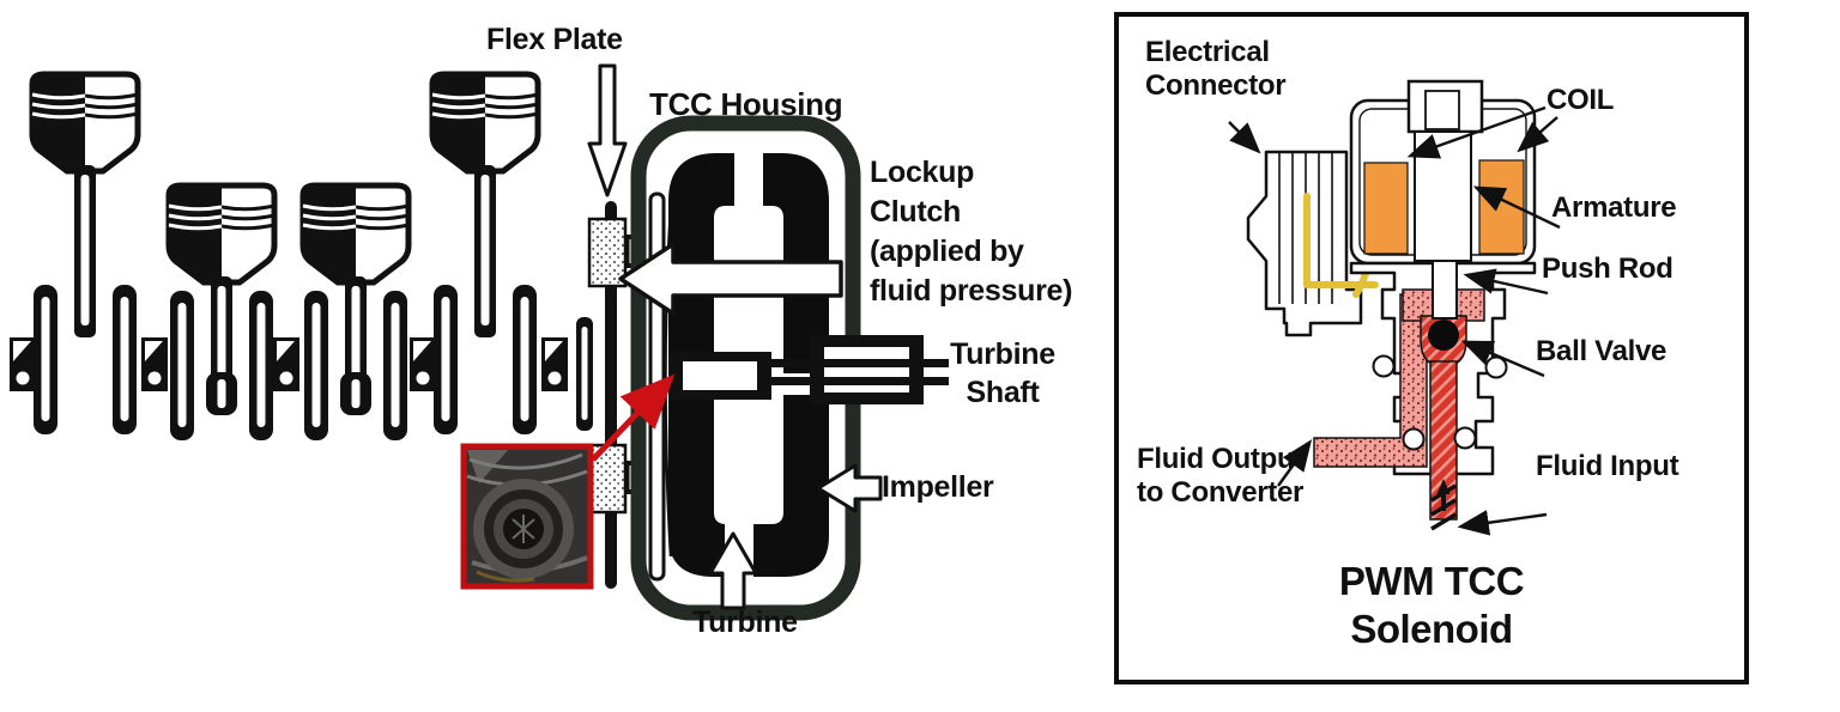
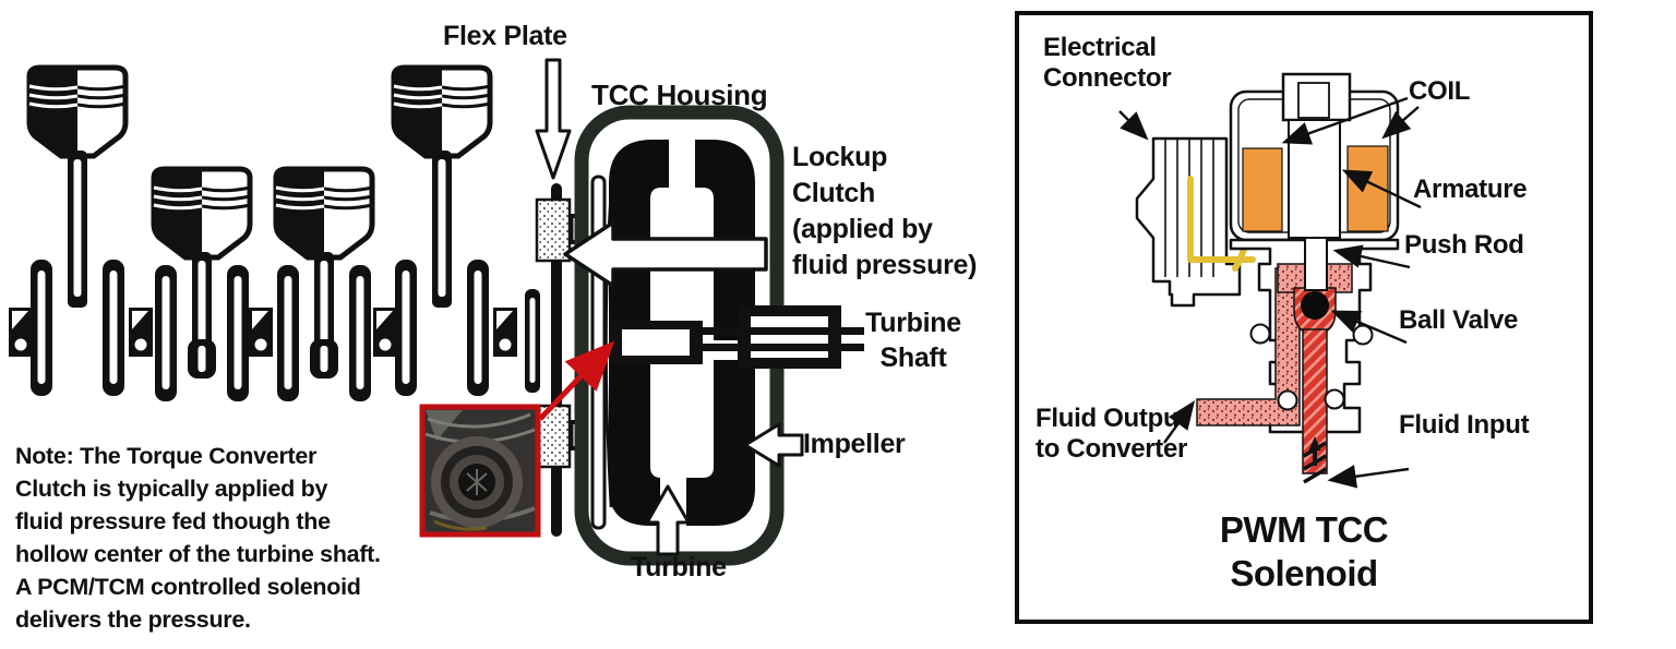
  Flex Plate
  TCC Housing
  Lockup
  Clutch
  (applied by
  fluid pressure)
  Turbine
  Shaft
  Impeller
  Turbine
+ Note: The Torque Converter
+ Clutch is typically applied by
+ fluid pressure fed though the
+ hollow center of the turbine shaft.
+ A PCM/TCM controlled solenoid
+ delivers the pressure.
  Electrical
  Connector
  COIL
  Armature
  Push Rod
  Ball Valve
  Fluid Output
  to Converter
  Fluid Input
  PWM TCC
  Solenoid
